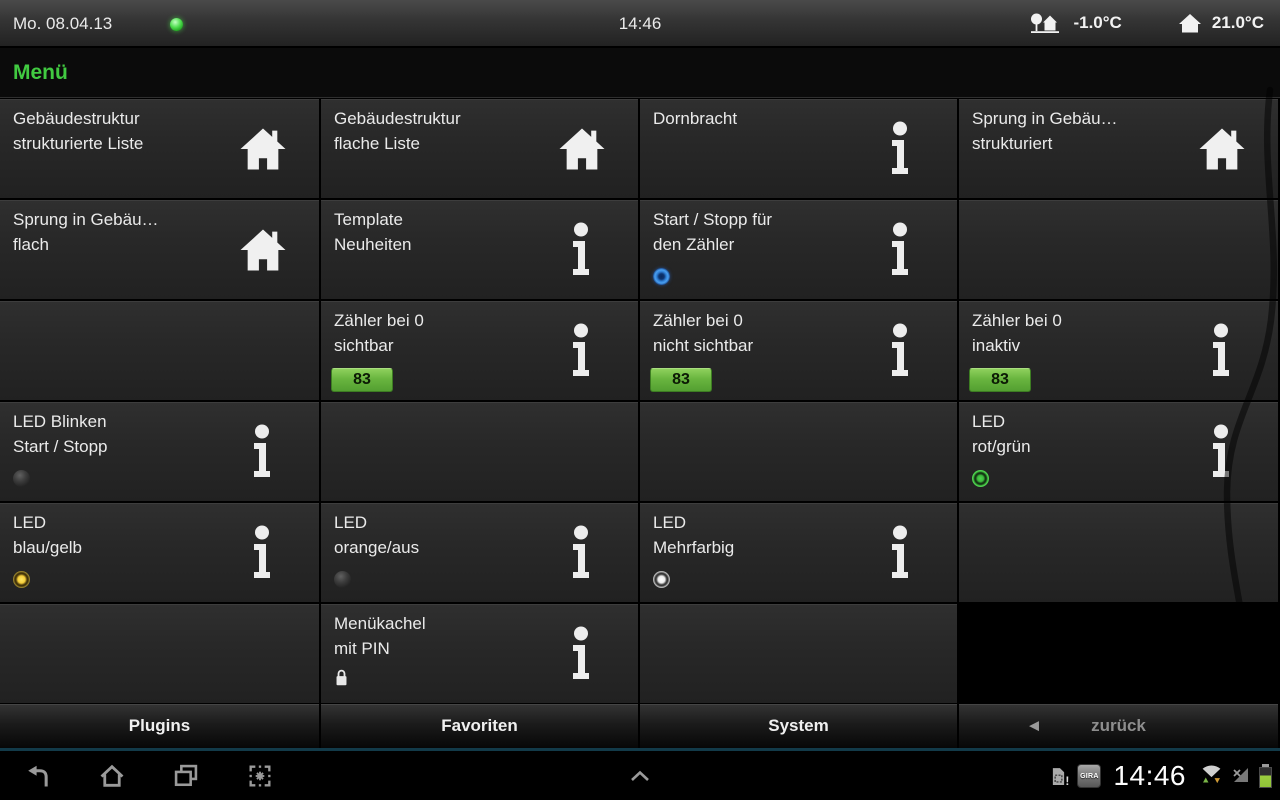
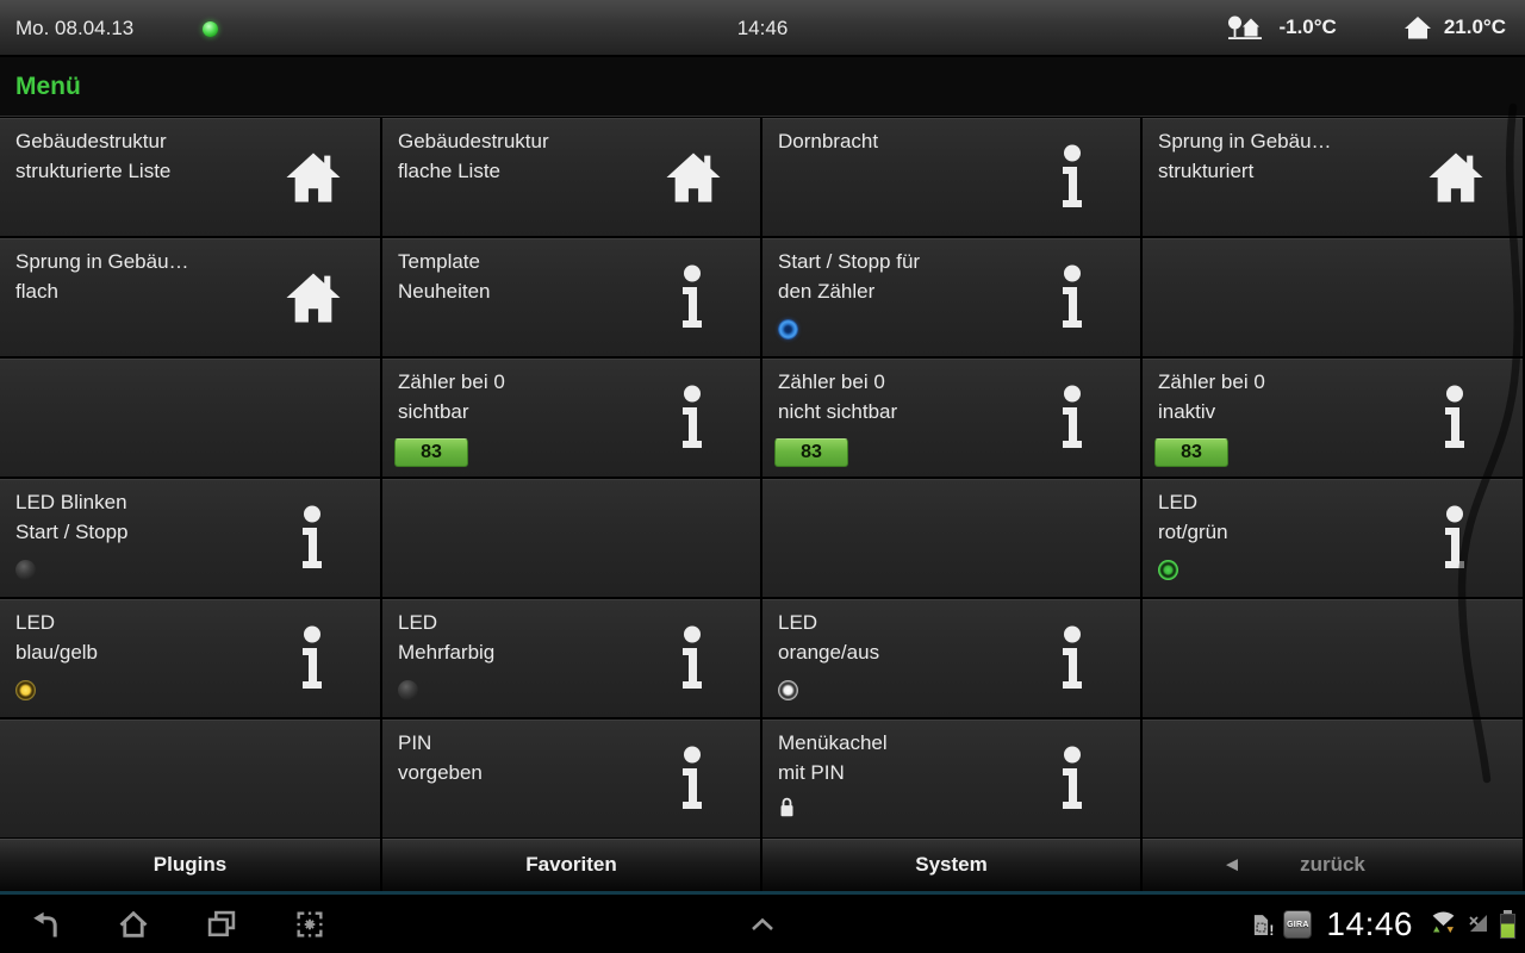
  Mo. 08.04.13
  14:46
  -1.0°C
  21.0°C
  Menü
  Gebäudestruktur
  strukturierte Liste
  Gebäudestruktur
  flache Liste
  Dornbracht
  Sprung in Gebäu…
  strukturiert
  Sprung in Gebäu…
  flach
  Template
  Neuheiten
  Start / Stopp für
  den Zähler
  Zähler bei 0
  sichtbar
  83
  Zähler bei 0
  nicht sichtbar
  83
  Zähler bei 0
  inaktiv
  83
  LED Blinken
  Start / Stopp
  LED
  rot/grün
  LED
  blau/gelb
  LED
- orange/aus
+ Mehrfarbig
  LED
- Mehrfarbig
+ orange/aus
+ PIN
+ vorgeben
  Menükachel
  mit PIN
  Plugins
  Favoriten
  System
  ◀
  zurück
  !
  14:46
